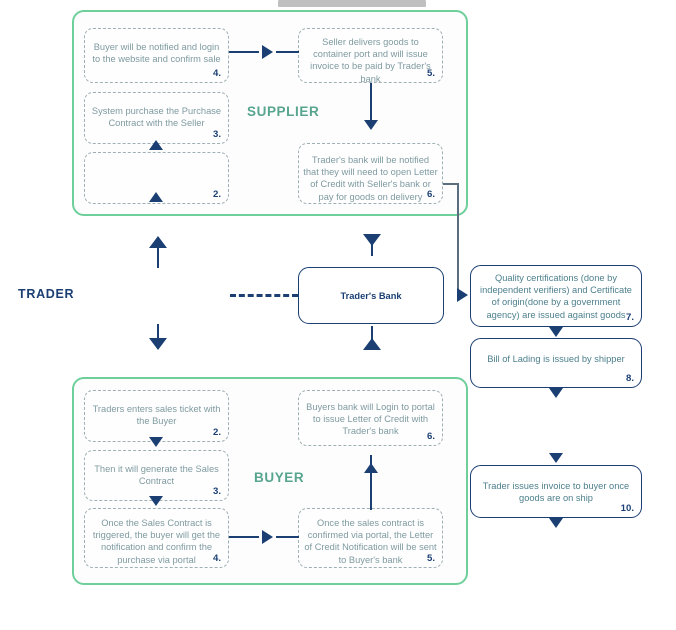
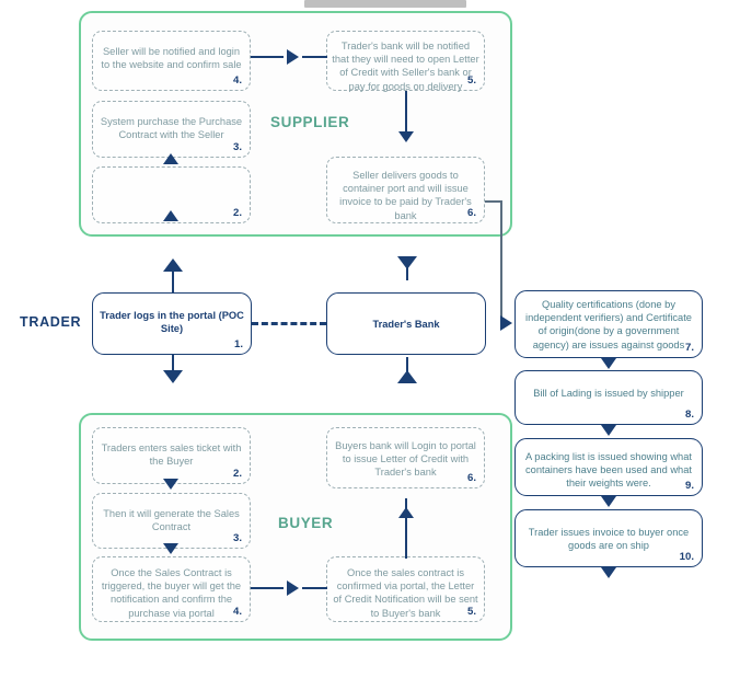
  SUPPLIER
- Buyer will be notified and login to the website and confirm sale
+ Seller will be notified and login to the website and confirm sale
  4.
  System purchase the Purchase Contract with the Seller
  3.
  2.
- Seller delivers goods to container port and will issue invoice to be paid by Trader's bank
+ Trader's bank will be notified that they will need to open Letter of Credit with Seller's bank or pay for goods on delivery
  5.
- Trader's bank will be notified that they will need to open Letter of Credit with Seller's bank or pay for goods on delivery
+ Seller delivers goods to container port and will issue invoice to be paid by Trader's bank
  6.
  TRADER
+ Trader logs in the portal (POC Site)
+ 1.
  Trader's Bank
  BUYER
  Traders enters sales ticket with the Buyer
  2.
  Then it will generate the Sales Contract
  3.
  Once the Sales Contract is triggered, the buyer will get the notification and confirm the purchase via portal
  4.
  Buyers bank will Login to portal to issue Letter of Credit with Trader's bank
  6.
  Once the sales contract is confirmed via portal, the Letter of Credit Notification will be sent to Buyer's bank
  5.
- Quality certifications (done by independent verifiers) and Certificate of origin(done by a government agency) are issued against goods
+ Quality certifications (done by independent verifiers) and Certificate of origin(done by a government agency) are issues against goods
  7.
  Bill of Lading is issued by shipper
  8.
+ A packing list is issued showing what containers have been used and what their weights were.
+ 9.
  Trader issues invoice to buyer once goods are on ship
  10.
